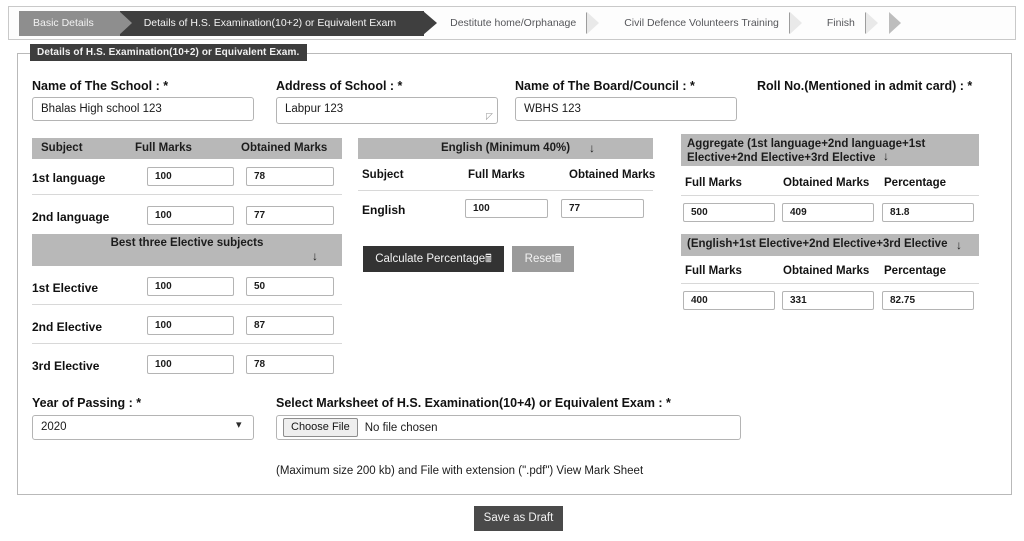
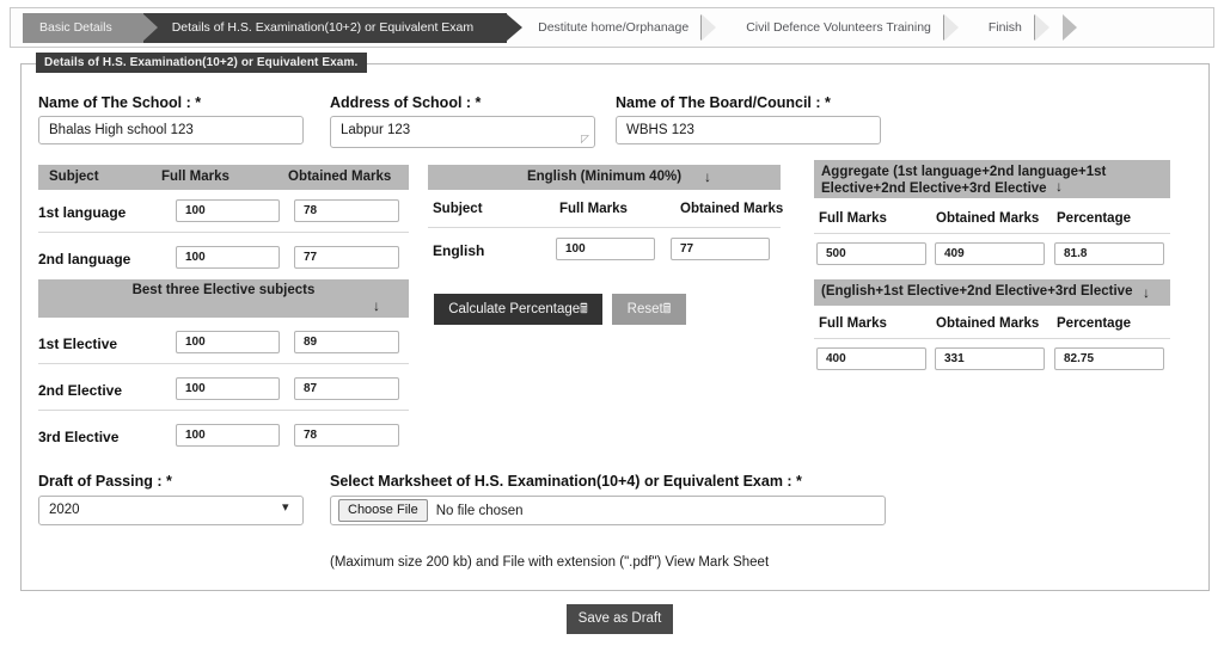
  Basic Details
  Details of H.S. Examination(10+2) or Equivalent Exam
  Destitute home/Orphanage
  Civil Defence Volunteers Training
  Finish
  Details of H.S. Examination(10+2) or Equivalent Exam.
  Name of The School : *
  Bhalas High school 123
  Address of School : *
  Labpur 123
  ◸
  Name of The Board/Council : *
  WBHS 123
- Roll No.(Mentioned in admit card) : *
  Subject
  Full Marks
  Obtained Marks
  1st language
  100
  78
  2nd language
  100
  77
  Best three Elective subjects
  ↓
  1st Elective
  100
- 50
+ 89
  2nd Elective
  100
  87
  3rd Elective
  100
  78
  English (Minimum 40%)
  ↓
  Subject
  Full Marks
  Obtained Marks
  English
  100
  77
  Calculate Percentage🖩
  Reset🖩
  Aggregate (1st language+2nd language+1st Elective+2nd Elective+3rd Elective
  ↓
  Full Marks
  Obtained Marks
  Percentage
  500
  409
  81.8
  (English+1st Elective+2nd Elective+3rd Elective
  ↓
  Full Marks
  Obtained Marks
  Percentage
  400
  331
  82.75
- Year of Passing : *
+ Draft of Passing : *
  2020
  ▾
  Select Marksheet of H.S. Examination(10+4) or Equivalent Exam : *
  Choose File
  No file chosen
  (Maximum size 200 kb) and File with extension (".pdf") View Mark Sheet
  Save as Draft
